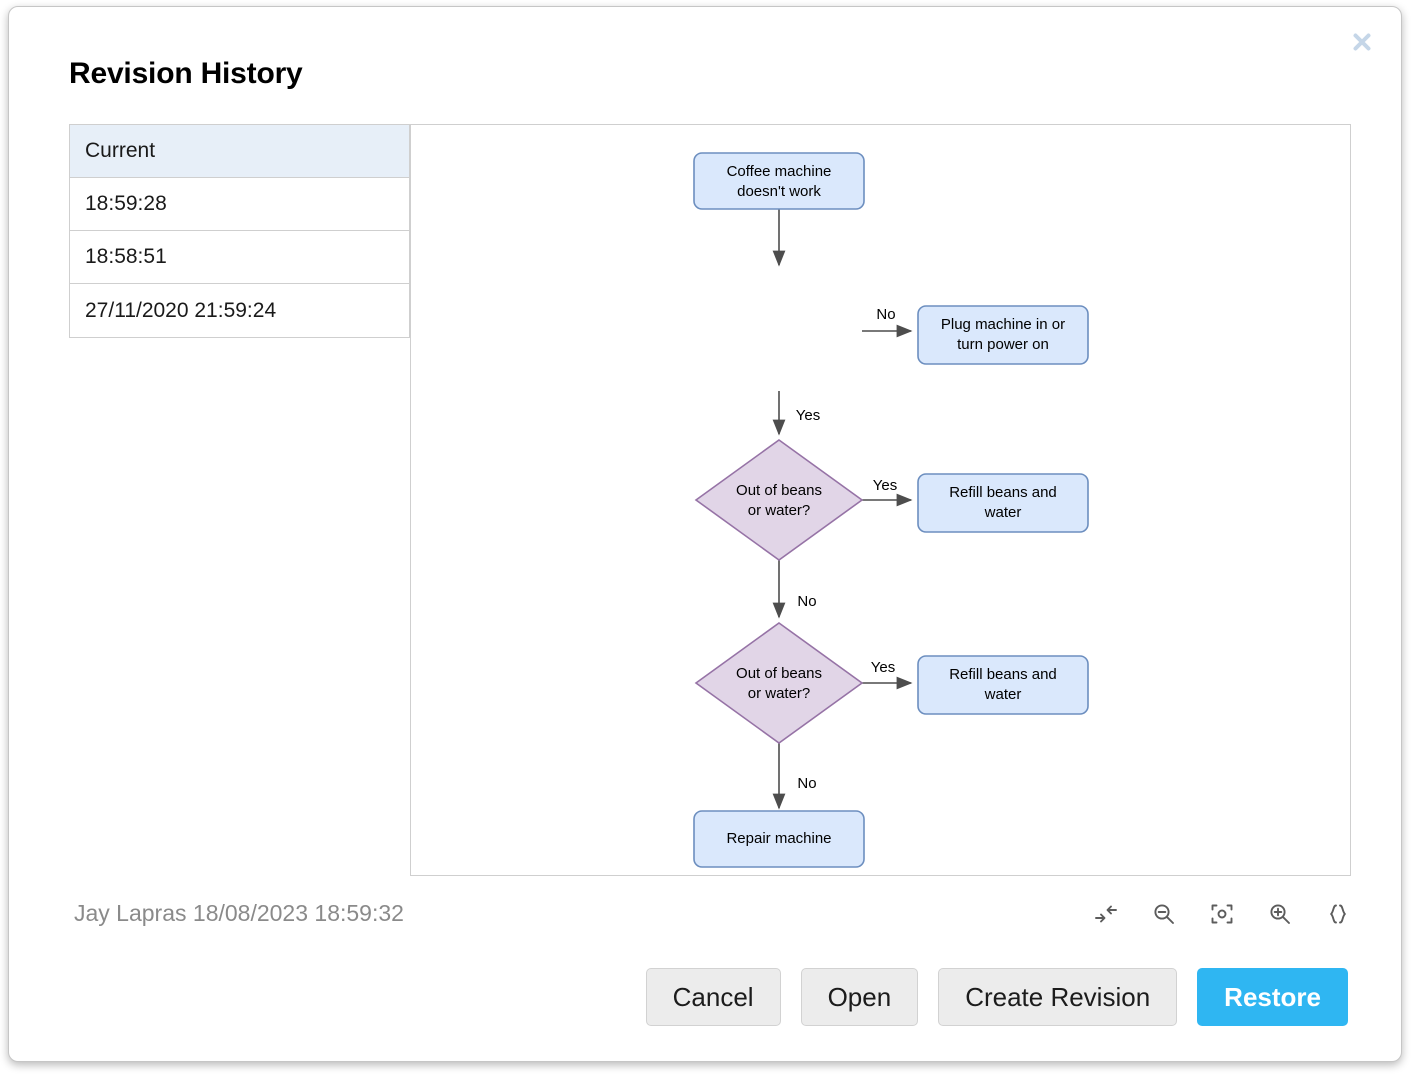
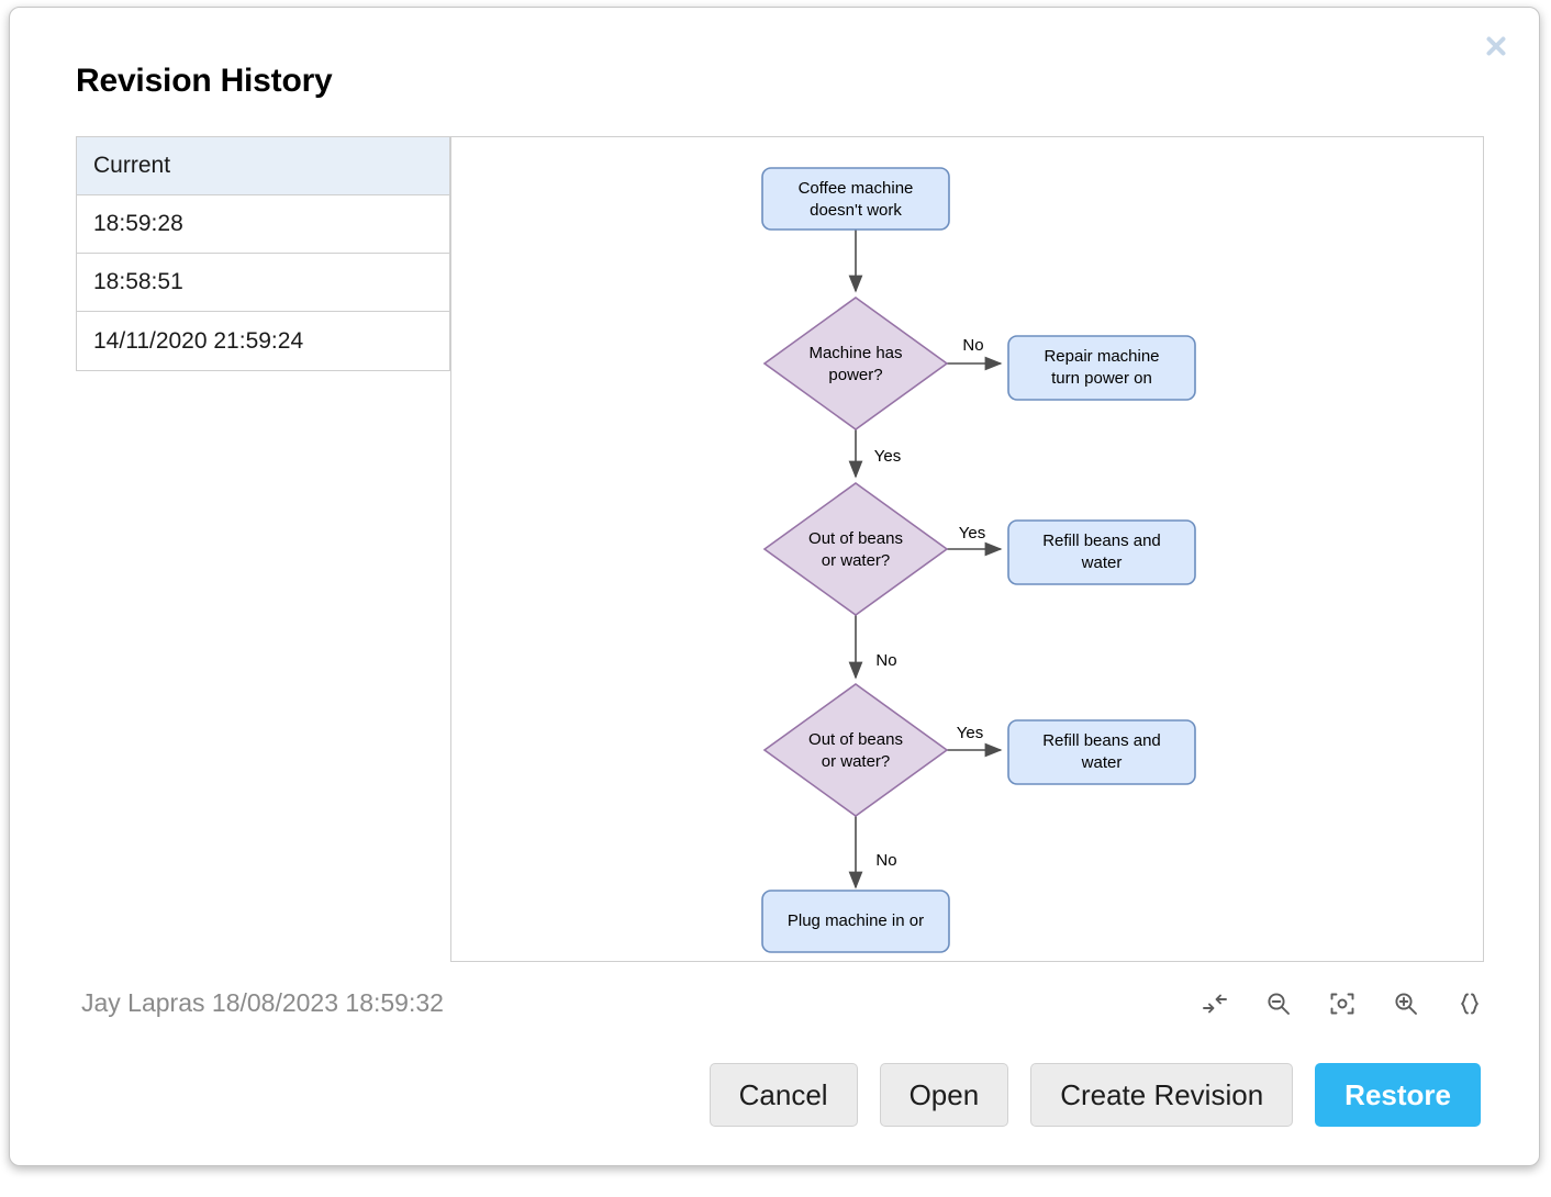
  Revision History
  Current
  18:59:28
  18:58:51
- 27/11/2020 21:59:24
+ 14/11/2020 21:59:24
  No
  Yes
  Yes
  No
  Yes
  No
  Coffee machine
  doesn't work
+ Machine has
+ power?
- Plug machine in or
+ Repair machine
  turn power on
  Out of beans
  or water?
  Refill beans and
  water
  Out of beans
  or water?
  Refill beans and
  water
- Repair machine
+ Plug machine in or
  Jay Lapras 18/08/2023 18:59:32
  Cancel
  Open
  Create Revision
  Restore
